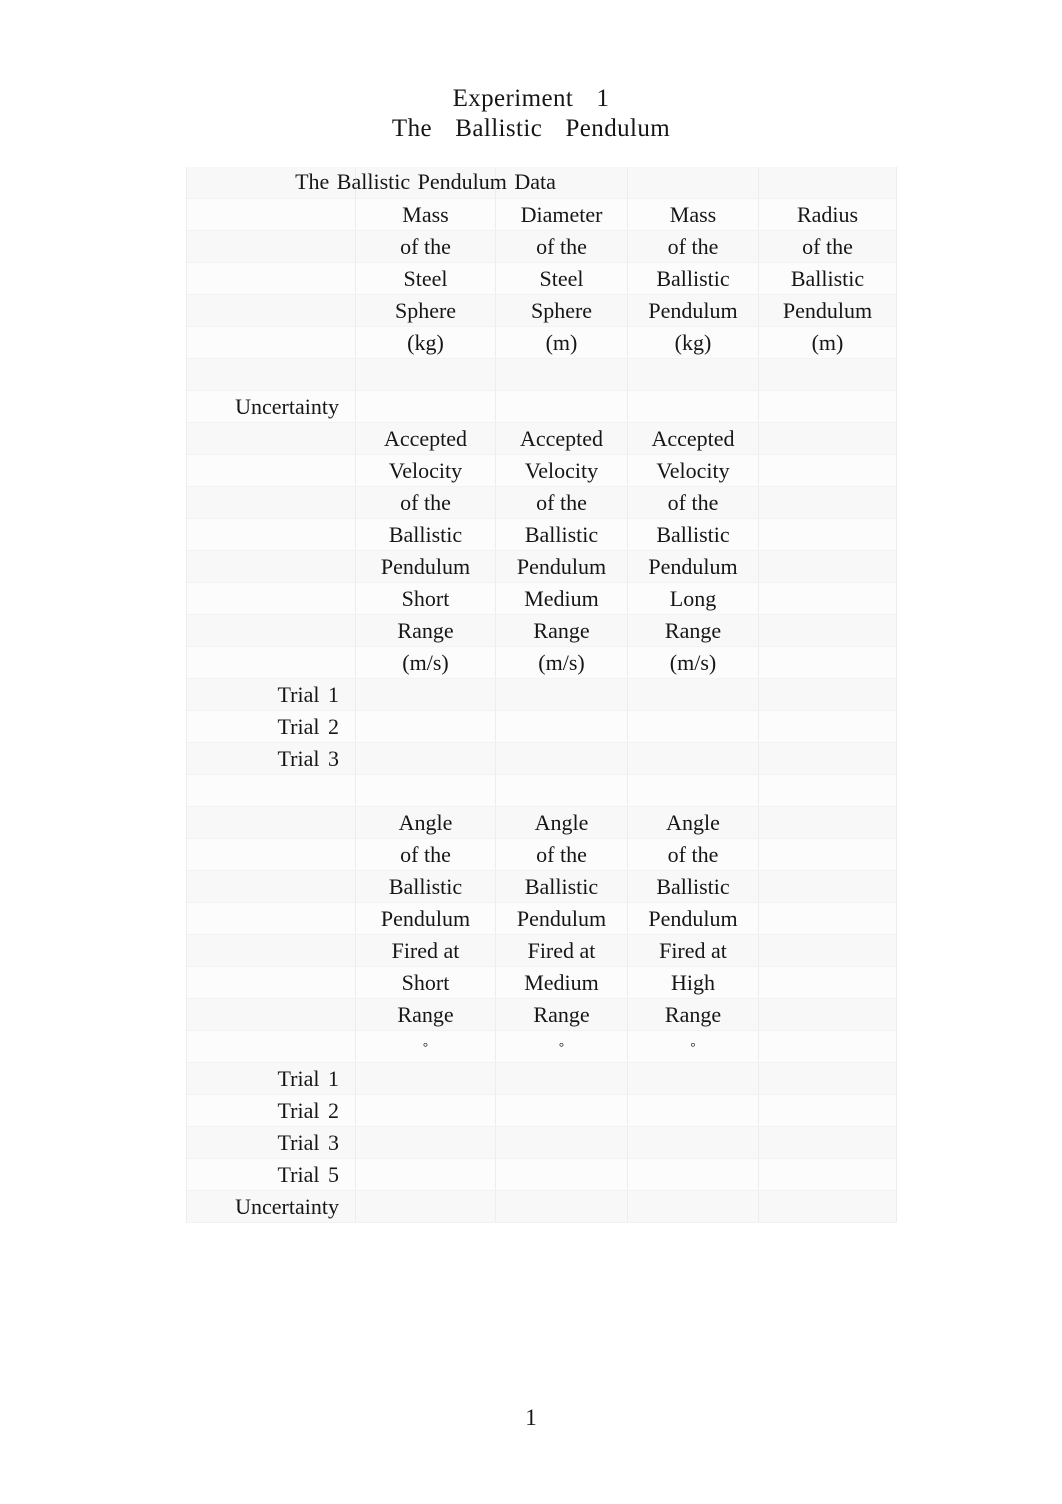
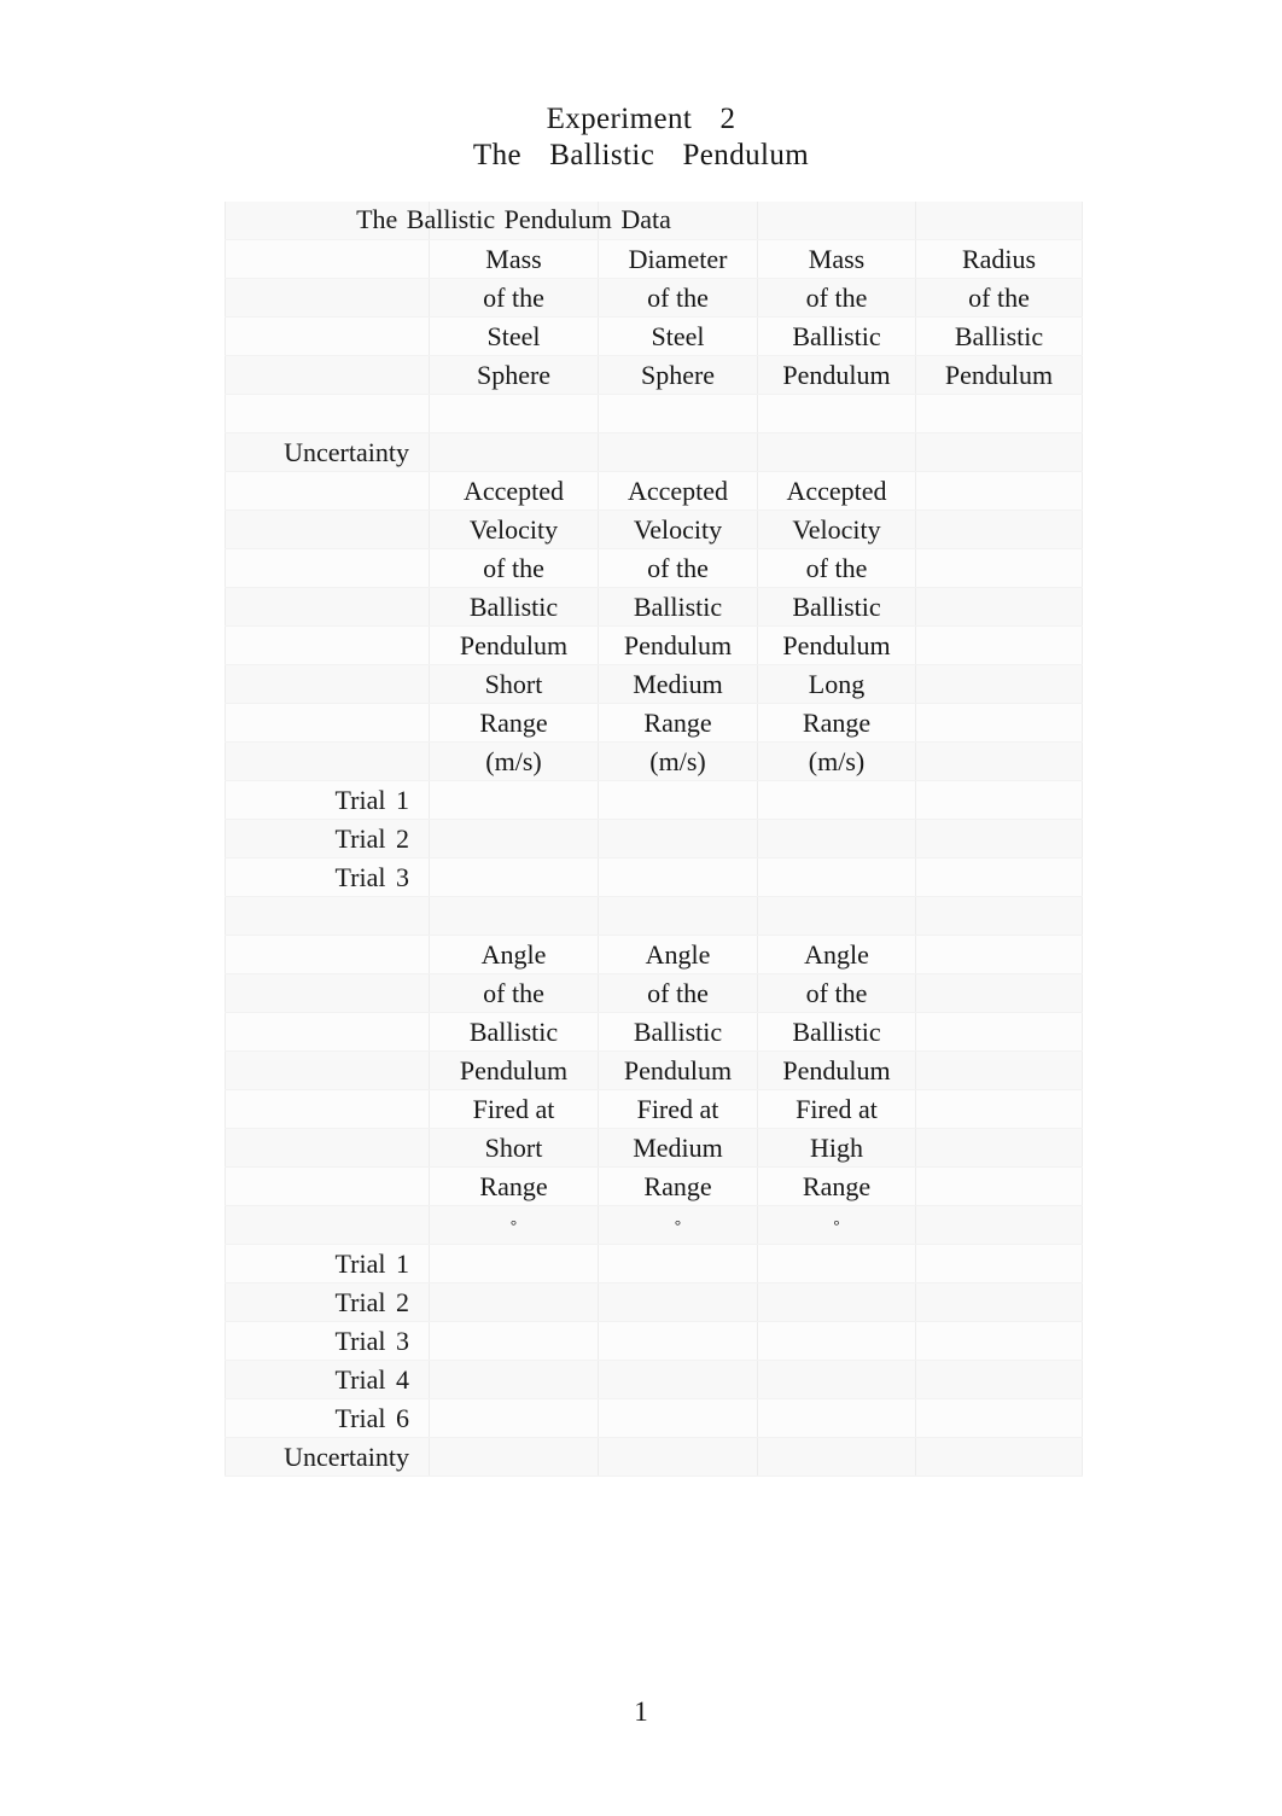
- Experiment 1
+ Experiment 2
  The Ballistic Pendulum
  	The Ballistic Pendulum Data
  	Mass	Diameter	Mass	Radius
  	of the	of the	of the	of the
  	Steel	Steel	Ballistic	Ballistic
  	Sphere	Sphere	Pendulum	Pendulum
- 	(kg)	(m)	(kg)	(m)
  Uncertainty
  	Accepted	Accepted	Accepted
  	Velocity	Velocity	Velocity
  	of the	of the	of the
  	Ballistic	Ballistic	Ballistic
  	Pendulum	Pendulum	Pendulum
  	Short	Medium	Long
  	Range	Range	Range
  	(m/s)	(m/s)	(m/s)
  Trial 1
  Trial 2
  Trial 3
  	Angle	Angle	Angle
  	of the	of the	of the
  	Ballistic	Ballistic	Ballistic
  	Pendulum	Pendulum	Pendulum
  	Fired at	Fired at	Fired at
  	Short	Medium	High
  	Range	Range	Range
  	°	°	°
  Trial 1
  Trial 2
  Trial 3
+ Trial 4
- Trial 5
+ Trial 6
  Uncertainty
  1
